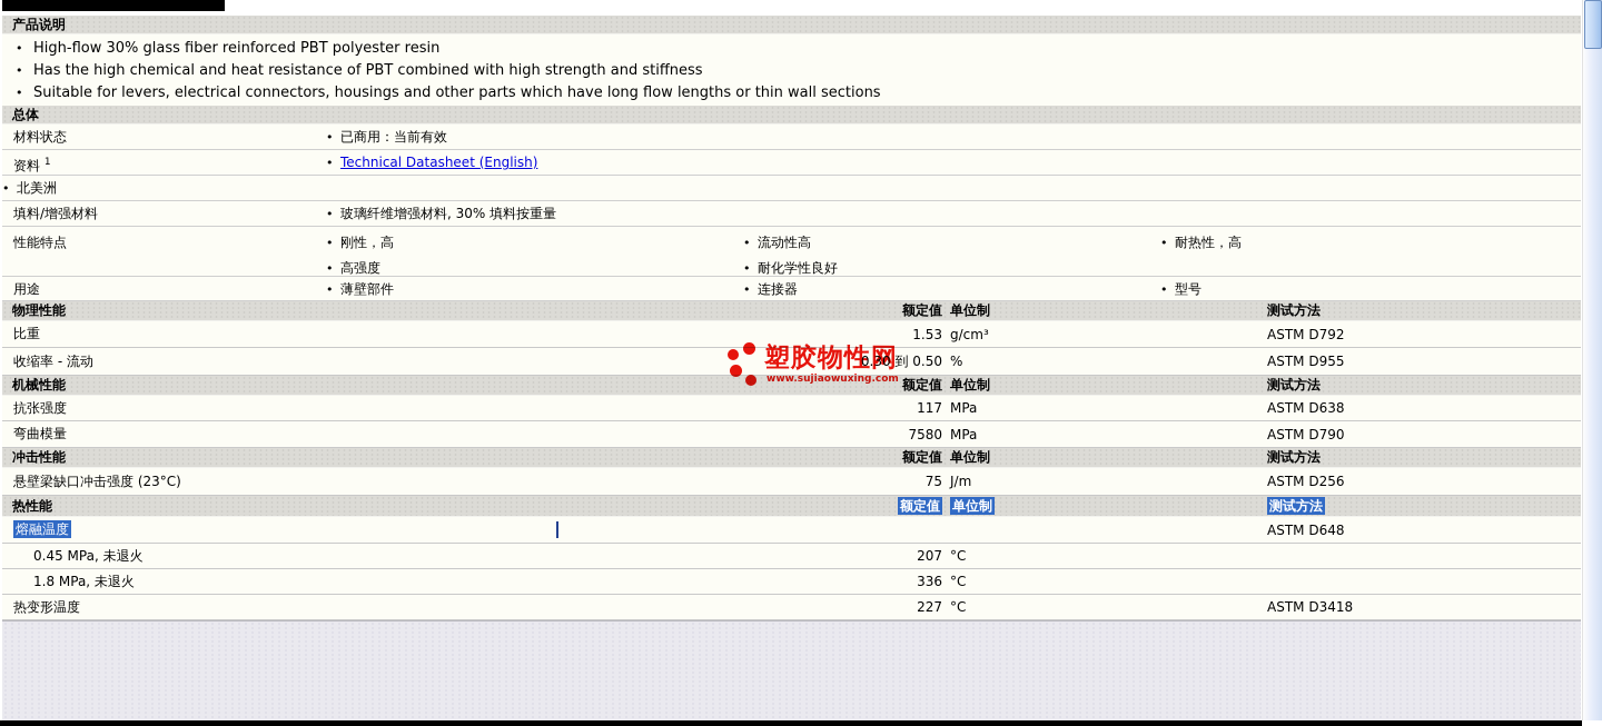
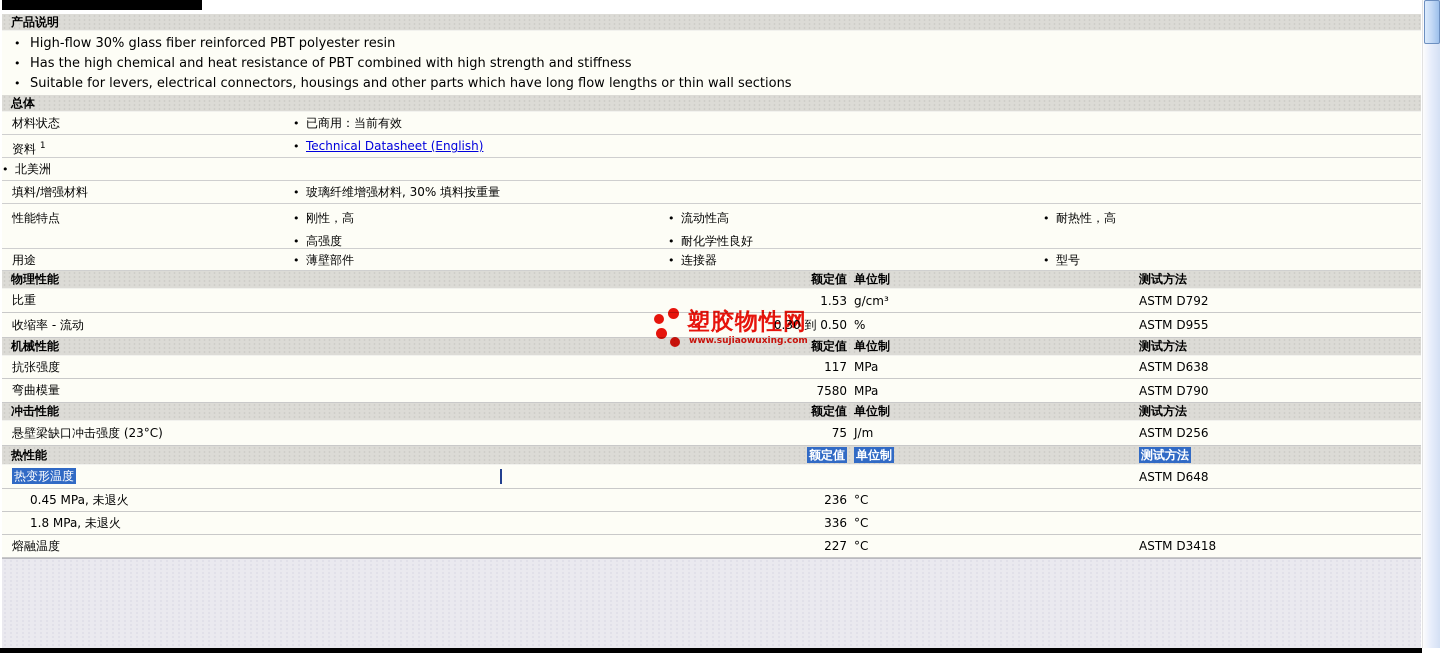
  产品说明
  • High-flow 30% glass fiber reinforced PBT polyester resin
  • Has the high chemical and heat resistance of PBT combined with high strength and stiffness
  • Suitable for levers, electrical connectors, housings and other parts which have long flow lengths or thin wall sections
  总体
  材料状态
  • 已商用：当前有效
  资料 1
  • Technical Datasheet (English)
  • 北美洲
  填料/增强材料
  • 玻璃纤维增强材料, 30% 填料按重量
  性能特点
  • 刚性，高
  • 高强度
  • 流动性高
  • 耐化学性良好
  • 耐热性，高
  用途
  • 薄壁部件
  • 连接器
  • 型号
  物理性能
  额定值
  单位制
  测试方法
  比重
  1.53
  g/cm³
  ASTM D792
  收缩率 - 流动
  0.30 到 0.50
  %
  ASTM D955
  机械性能
  额定值
  单位制
  测试方法
  抗张强度
  117
  MPa
  ASTM D638
  弯曲模量
  7580
  MPa
  ASTM D790
  冲击性能
  额定值
  单位制
  测试方法
  悬壁梁缺口冲击强度 (23°C)
  75
  J/m
  ASTM D256
  热性能
  额定值
  单位制
  测试方法
- 熔融温度
+ 热变形温度
  ASTM D648
  0.45 MPa, 未退火
- 207
+ 236
  °C
  1.8 MPa, 未退火
  336
  °C
- 热变形温度
+ 熔融温度
  227
  °C
  ASTM D3418
  塑胶物性网
  www.sujiaowuxing.com
